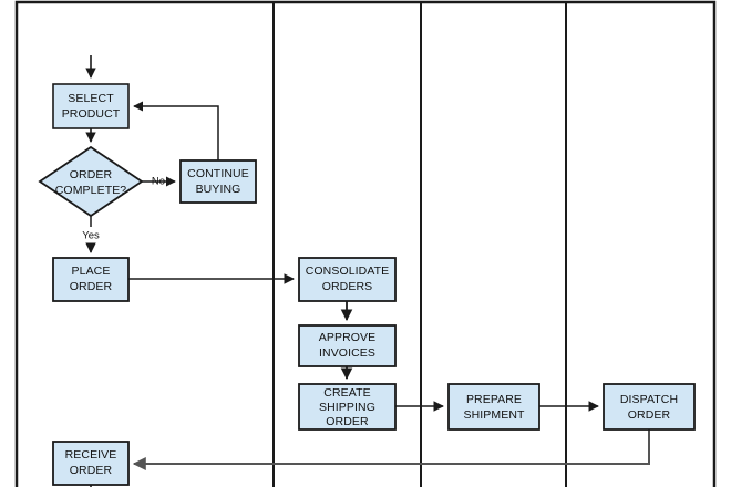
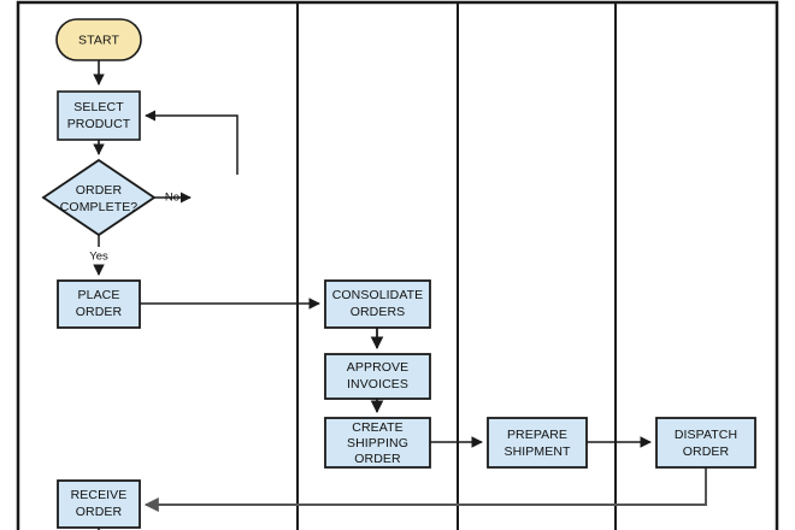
  No
  Yes
+ START
  SELECT
  PRODUCT
  ORDER
  COMPLETE?
- CONTINUE
- BUYING
  PLACE
  ORDER
  CONSOLIDATE
  ORDERS
  APPROVE
  INVOICES
  CREATE
  SHIPPING
  ORDER
  PREPARE
  SHIPMENT
  DISPATCH
  ORDER
  RECEIVE
  ORDER
